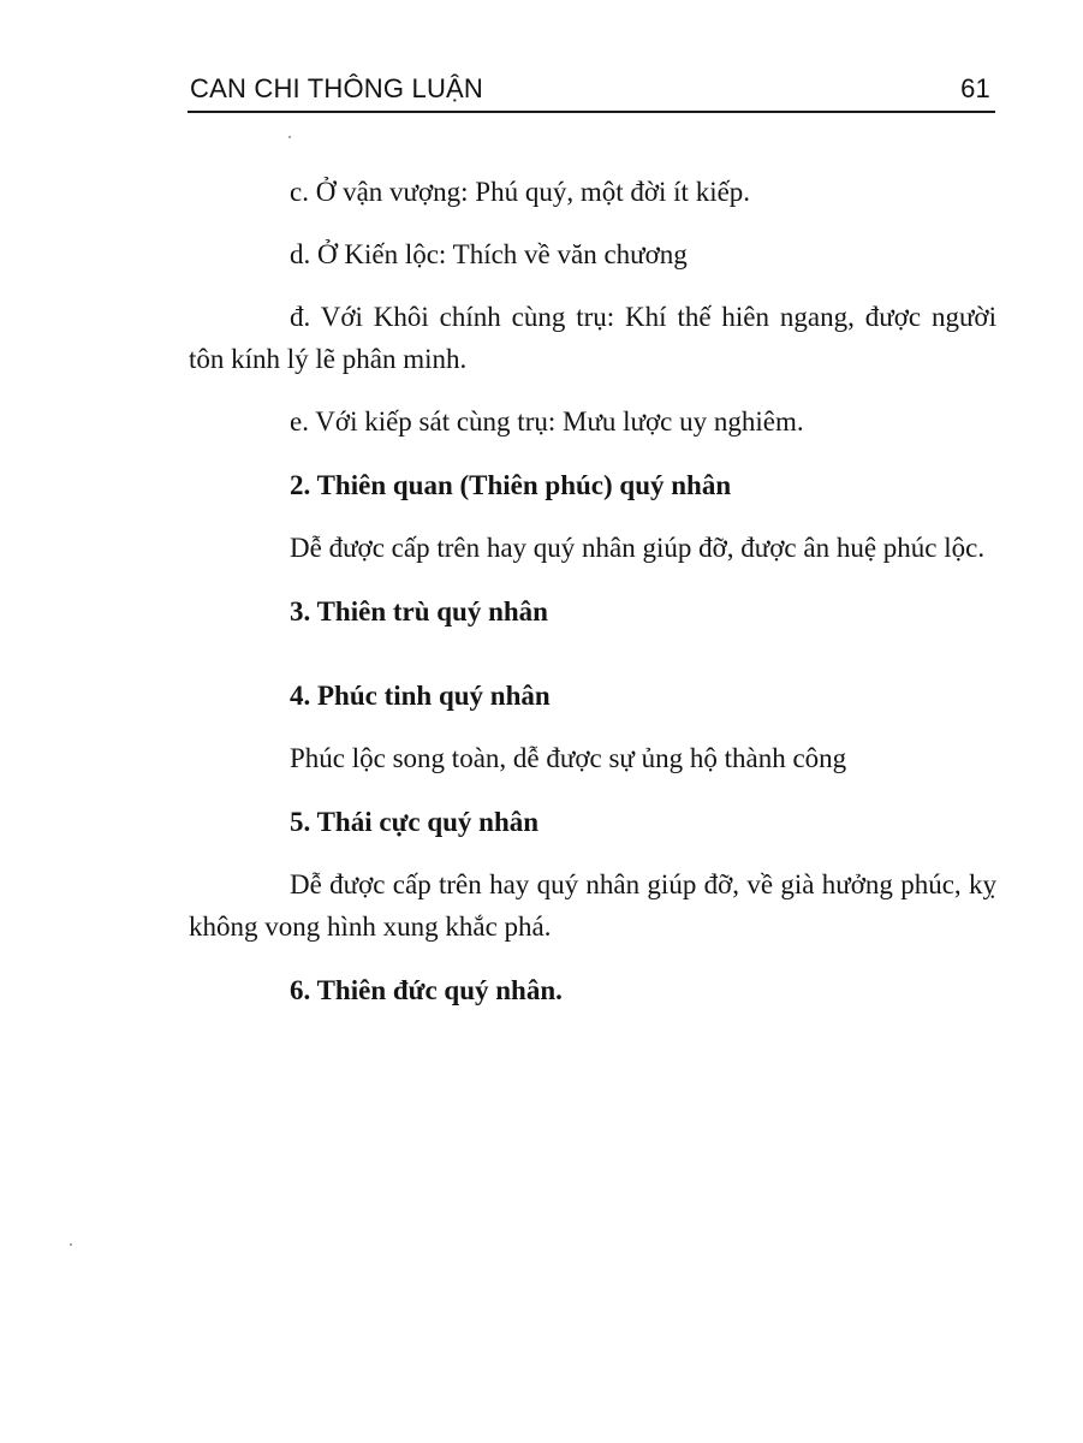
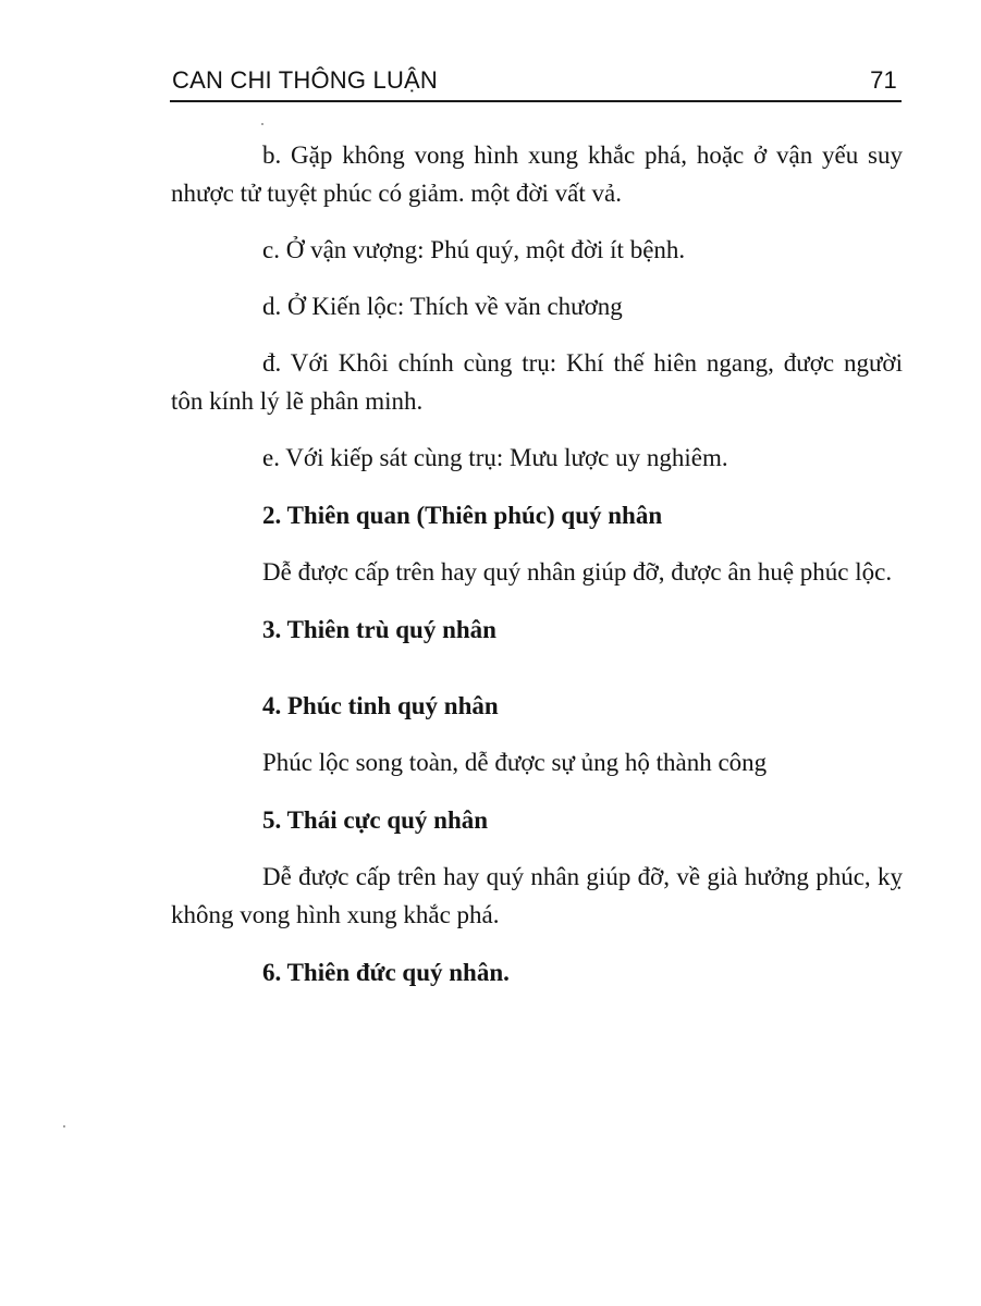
  CAN CHI THÔNG LUẬN
- 61
+ 71
+ b. Gặp không vong hình xung khắc phá, hoặc ở vận yếu suy nhược tử tuyệt phúc có giảm. một đời vất vả.
- c. Ở vận vượng: Phú quý, một đời ít kiếp.
+ c. Ở vận vượng: Phú quý, một đời ít bệnh.
  d. Ở Kiến lộc: Thích về văn chương
  đ. Với Khôi chính cùng trụ: Khí thế hiên ngang, được người tôn kính lý lẽ phân minh.
  e. Với kiếp sát cùng trụ: Mưu lược uy nghiêm.
  2. Thiên quan (Thiên phúc) quý nhân
  Dễ được cấp trên hay quý nhân giúp đỡ, được ân huệ phúc lộc.
  3. Thiên trù quý nhân
  4. Phúc tinh quý nhân
  Phúc lộc song toàn, dễ được sự ủng hộ thành công
  5. Thái cực quý nhân
  Dễ được cấp trên hay quý nhân giúp đỡ, về già hưởng phúc, kỵ không vong hình xung khắc phá.
  6. Thiên đức quý nhân.
